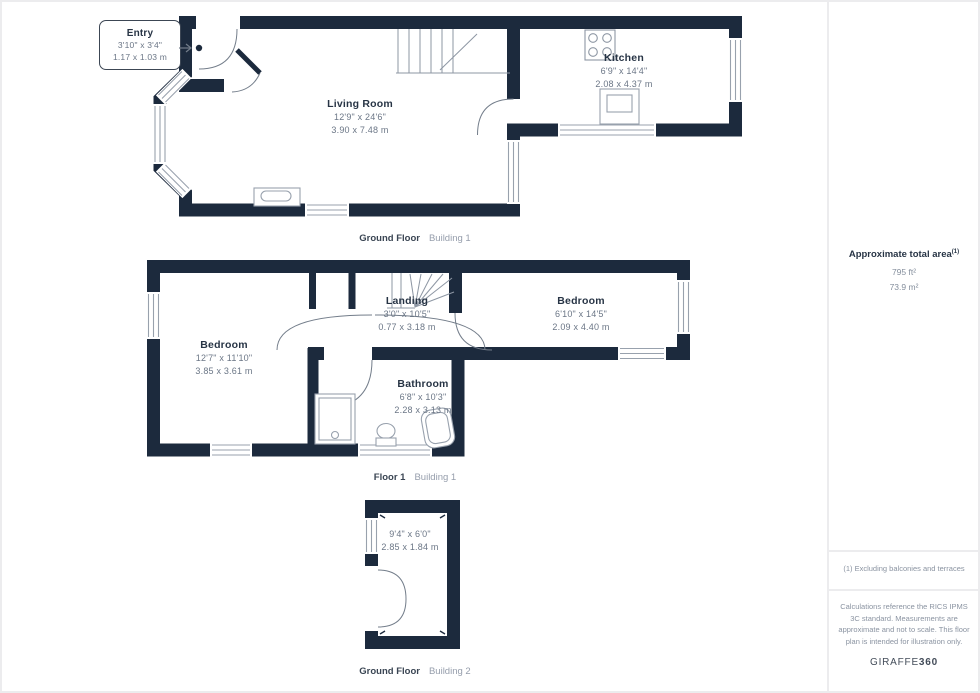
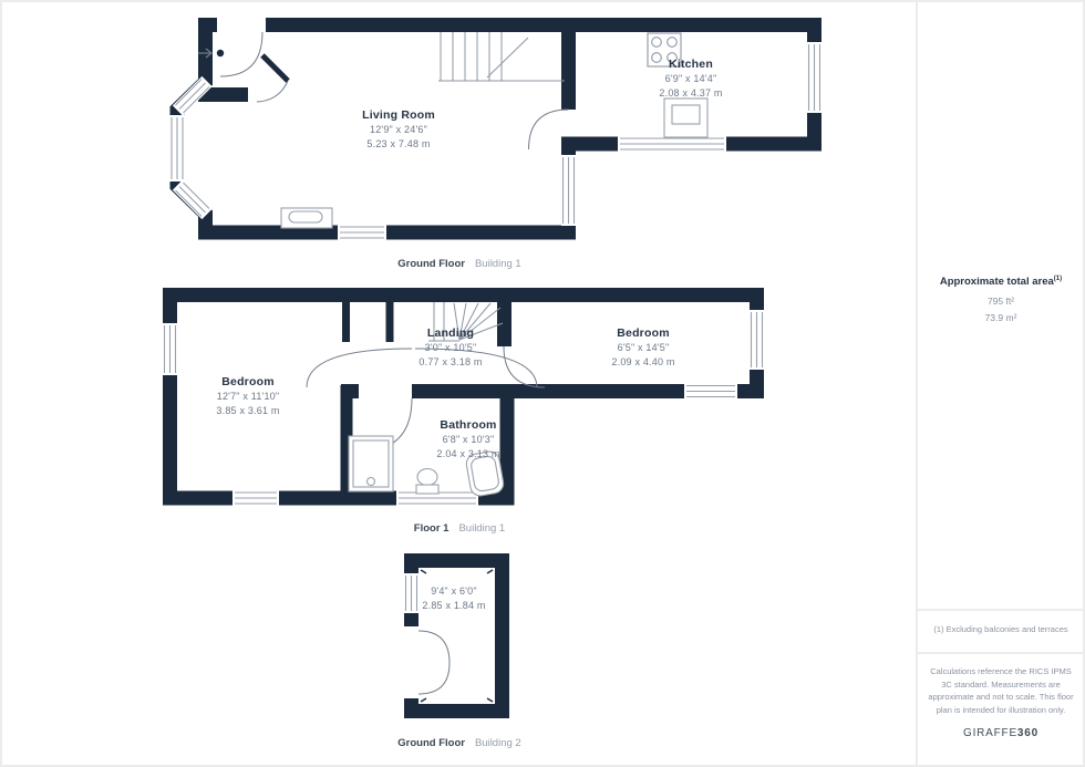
- Entry
- 3'10" x 3'4"
- 1.17 x 1.03 m
  Living Room
  12'9" x 24'6"
- 3.90 x 7.48 m
+ 5.23 x 7.48 m
  Kitchen
  6'9" x 14'4"
  2.08 x 4.37 m
  Bedroom
  12'7" x 11'10"
  3.85 x 3.61 m
  Landing
  3'0" x 10'5"
  0.77 x 3.18 m
  Bedroom
- 6'10" x 14'5"
+ 6'5" x 14'5"
  2.09 x 4.40 m
  Bathroom
  6'8" x 10'3"
- 2.28 x 3.13 m
+ 2.04 x 3.13 m
  9'4" x 6'0"
  2.85 x 1.84 m
  Ground Floor
  Building 1
  Floor 1
  Building 1
  Ground Floor
  Building 2
  Approximate total area
  795 ft²
  73.9 m²
  (1) Excluding balconies and terraces
  Calculations reference the RICS IPMS 3C standard. Measurements are approximate and not to scale. This floor plan is intended for illustration only.
  GIRAFFE360
